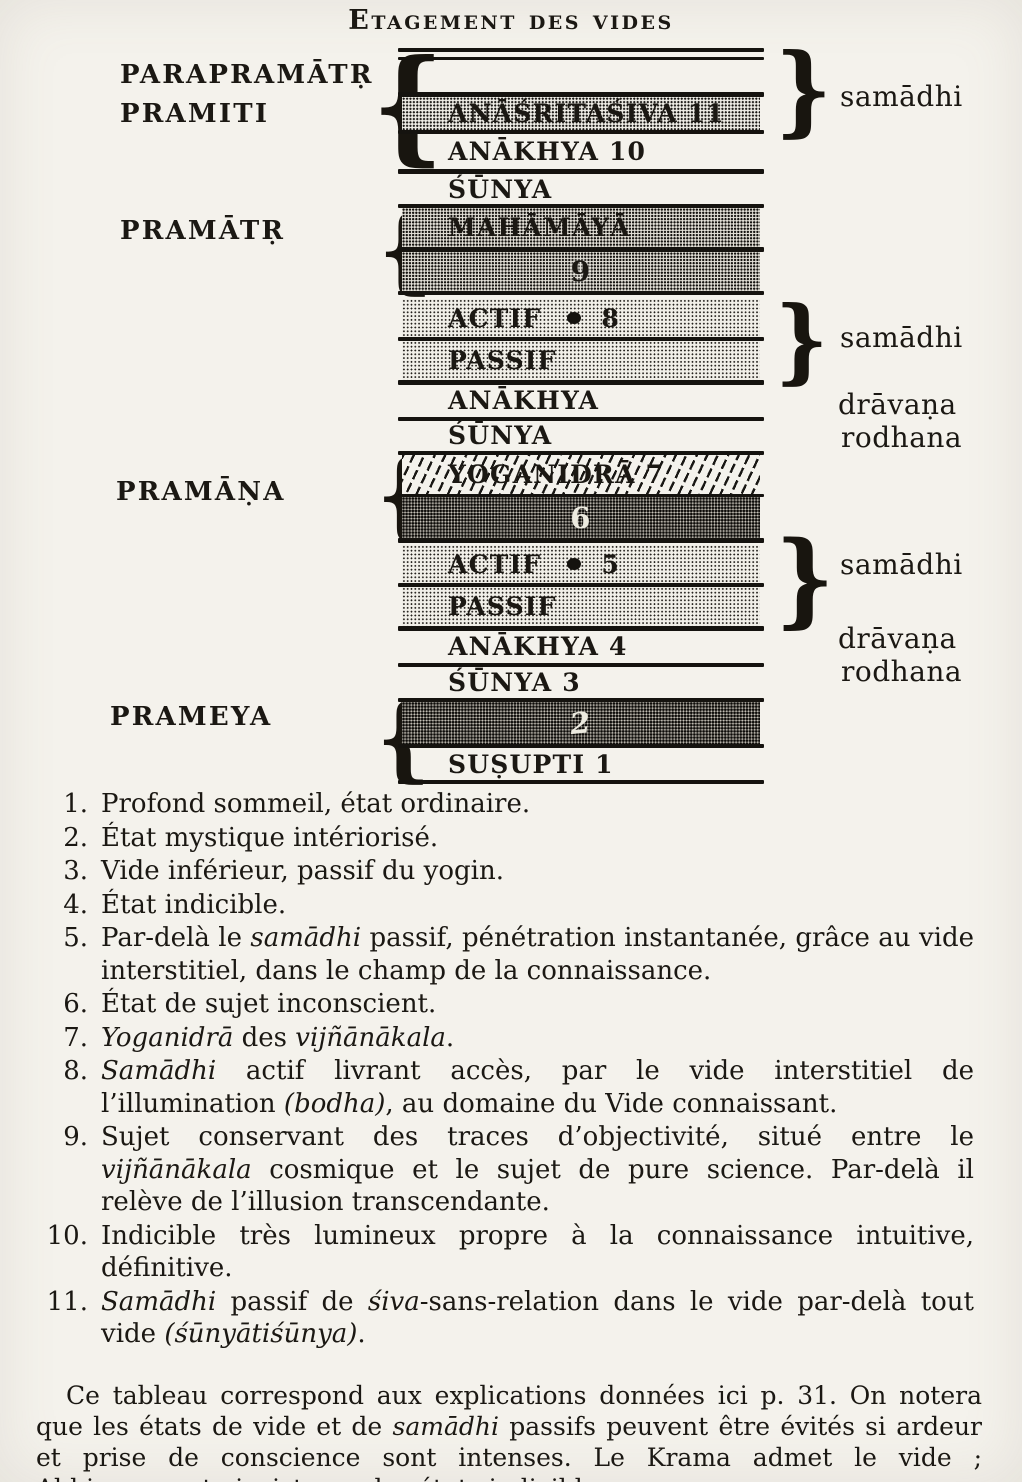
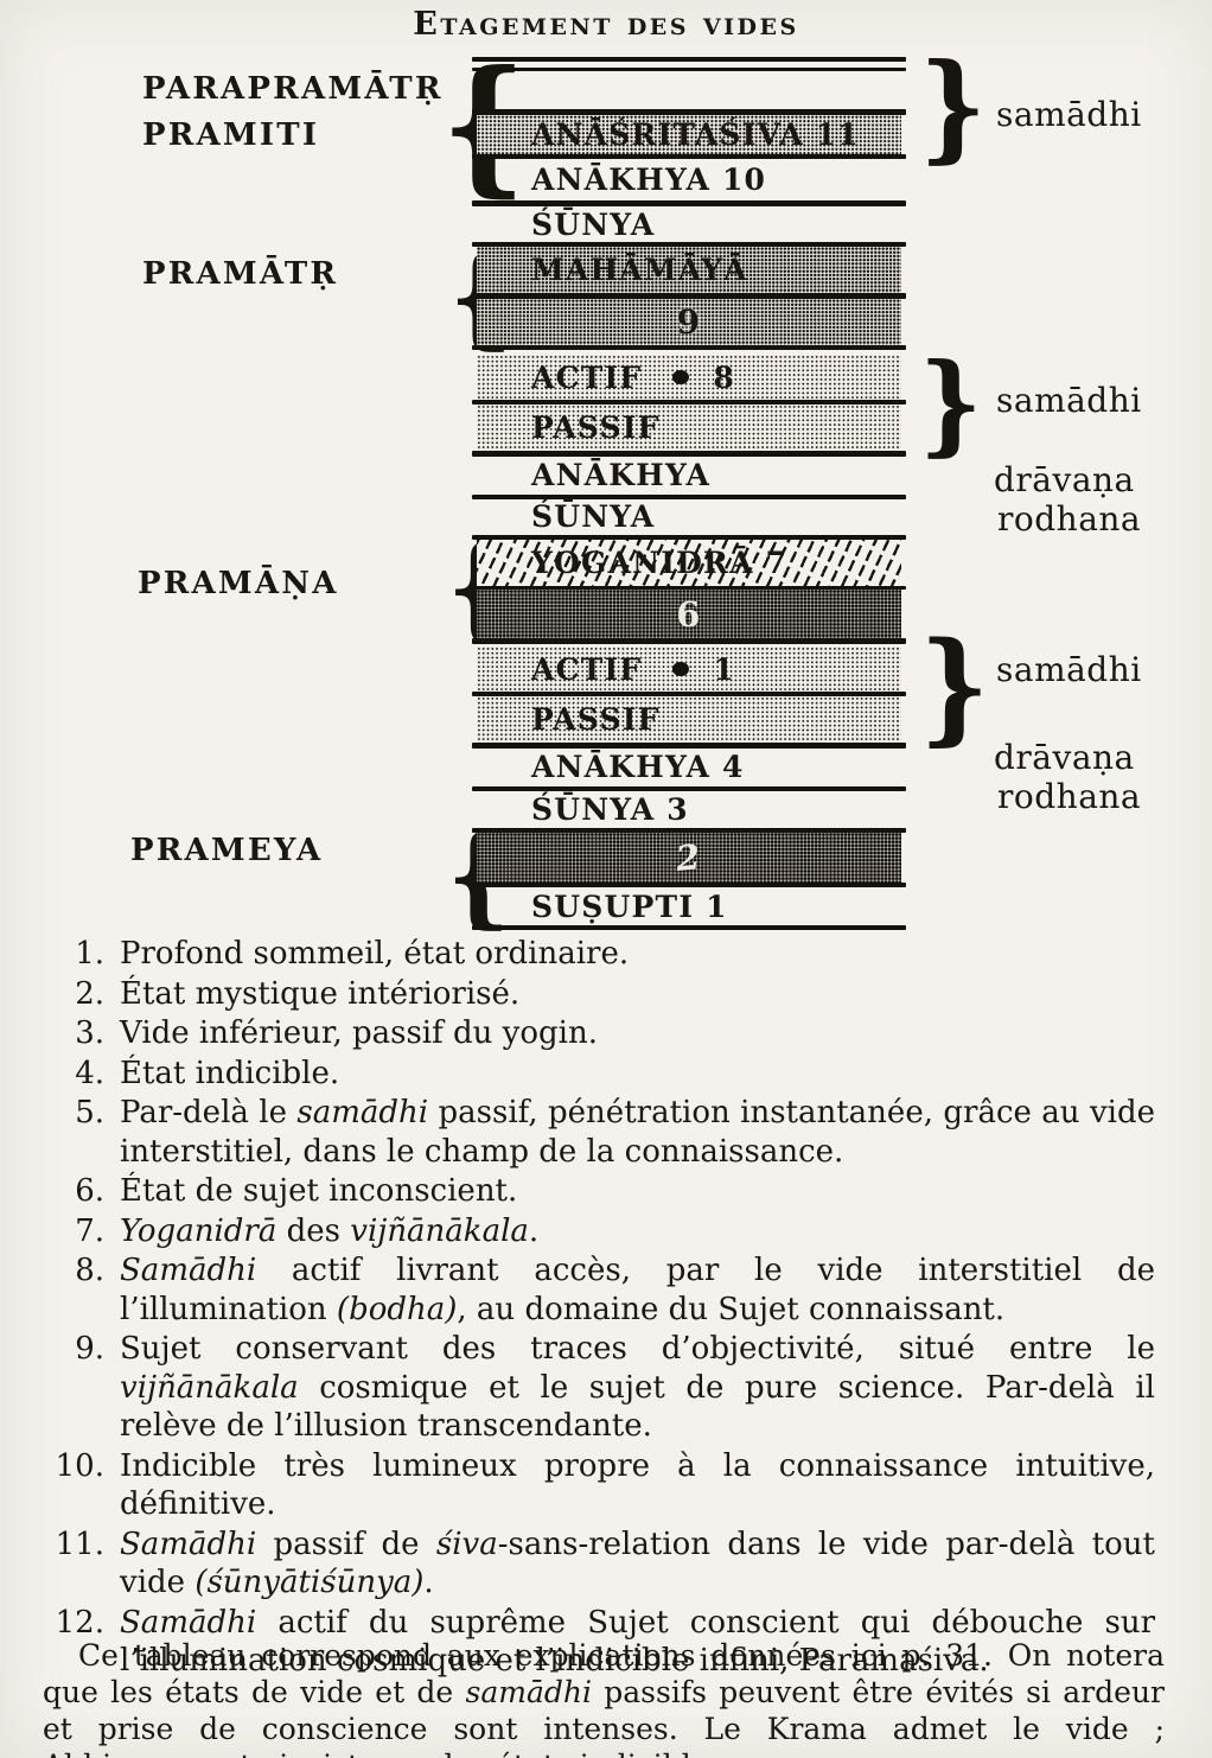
  Etagement des vides
  PARAPRAMĀTṚ
  PRAMITI
  PRAMĀTṚ
  PRAMĀṆA
  PRAMEYA
  }
  }
  }
  samādhi
  samādhi
  drāvaṇa
  rodhana
  samādhi
  drāvaṇa
  rodhana
  ANĀŚRITAŚIVA 11
  ANĀKHYA 10
  ŚŪNYA
  MAHĀMĀYĀ
  9
  ACTIF
  8
  PASSIF
  ANĀKHYA
  ŚŪNYA
  YOGANIDRĀ 7
  6
  ACTIF
- 5
+ 1
  PASSIF
  ANĀKHYA 4
  ŚŪNYA 3
  SUṢUPTI 1
  1.
  Profond sommeil, état ordinaire.
  2.
  État mystique intériorisé.
  3.
  Vide inférieur, passif du yogin.
  4.
  État indicible.
  5.
  Par-delà le samādhi passif, pénétration instantanée, grâce au vide interstitiel, dans le champ de la connaissance.
  6.
  État de sujet inconscient.
  7.
  Yoganidrā des vijñānākala.
  8.
- Samādhi actif livrant accès, par le vide interstitiel de l’illumination (bodha), au domaine du Vide connaissant.
+ Samādhi actif livrant accès, par le vide interstitiel de l’illumination (bodha), au domaine du Sujet connaissant.
  9.
  Sujet conservant des traces d’objectivité, situé entre le vijñānākala cosmique et le sujet de pure science. Par-delà il relève de l’illusion transcendante.
  10.
  Indicible très lumineux propre à la connaissance intuitive, définitive.
  11.
  Samādhi passif de śiva-sans-relation dans le vide par-delà tout vide (śūnyātiśūnya).
+ 12.
+ Samādhi actif du suprême Sujet conscient qui débouche sur l’illumination cosmique et l’indicible infini, Paramaśiva.
  Ce tableau correspond aux explications données ici p. 31. On notera que les états de vide et de samādhi passifs peuvent être évités si ardeur et prise de conscience sont intenses. Le Krama admet le vide ;
